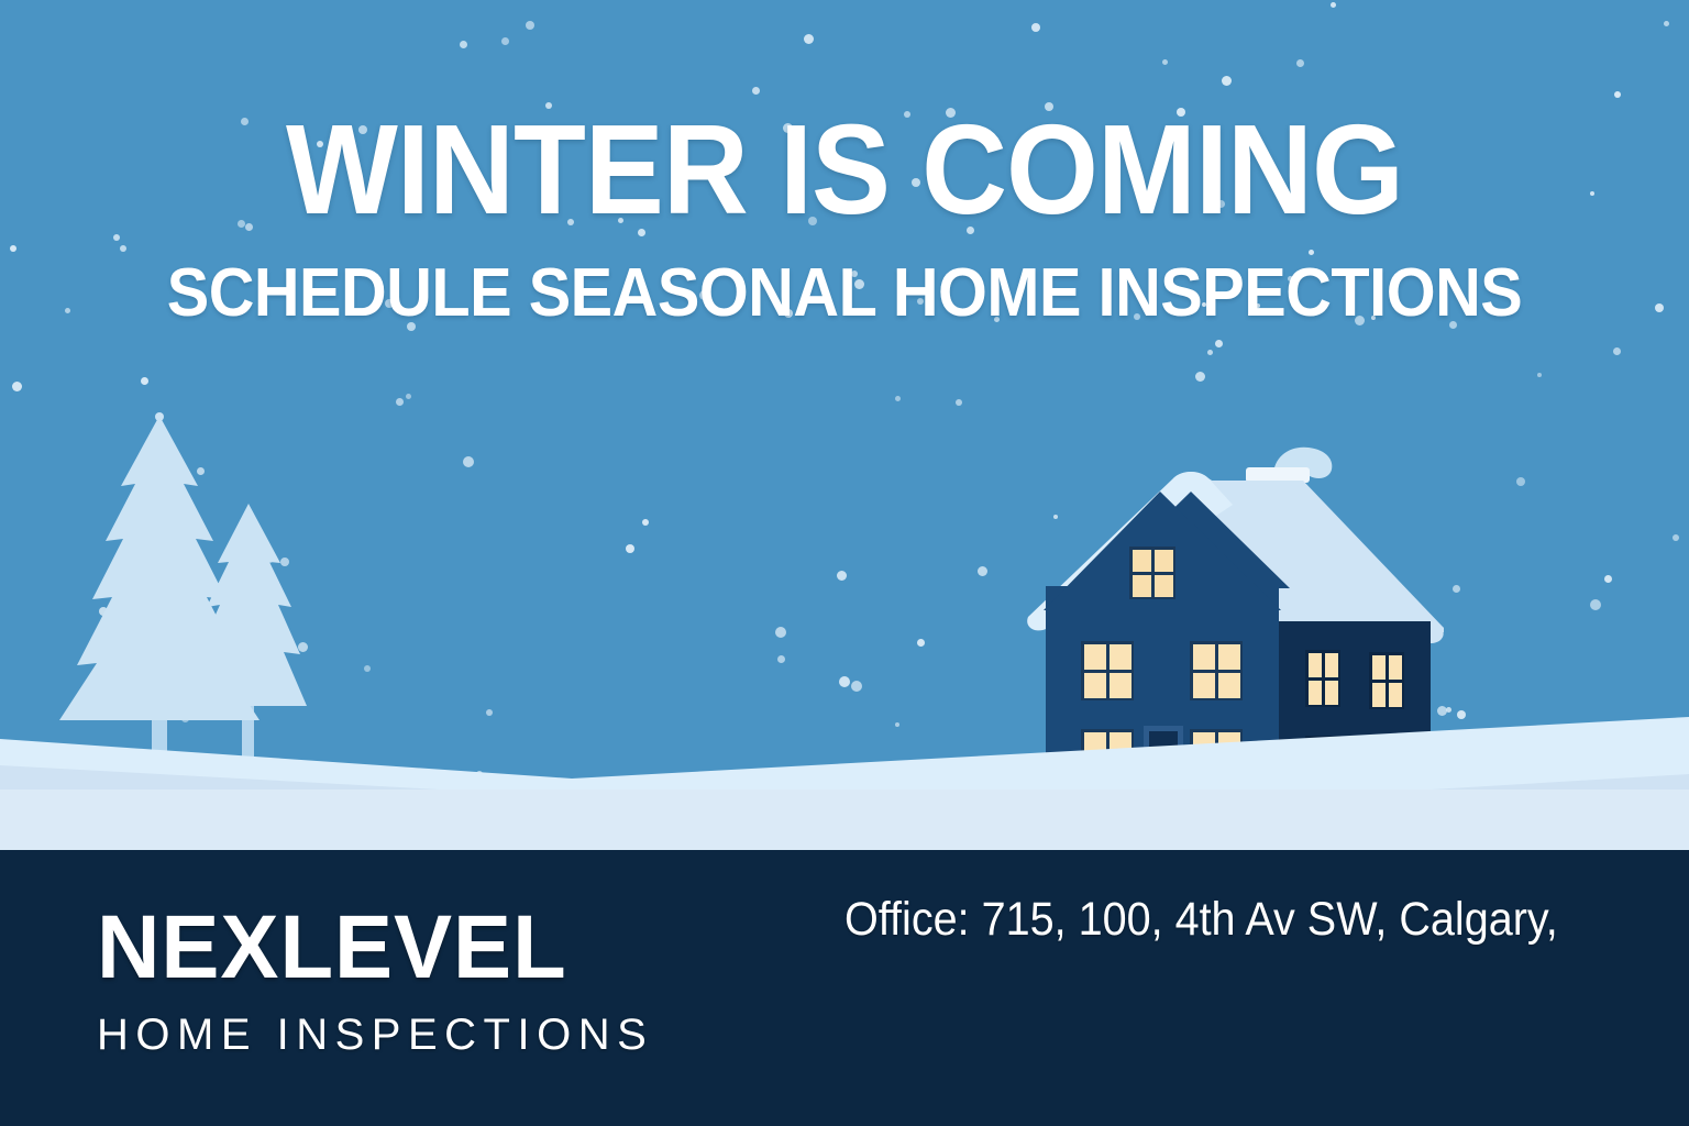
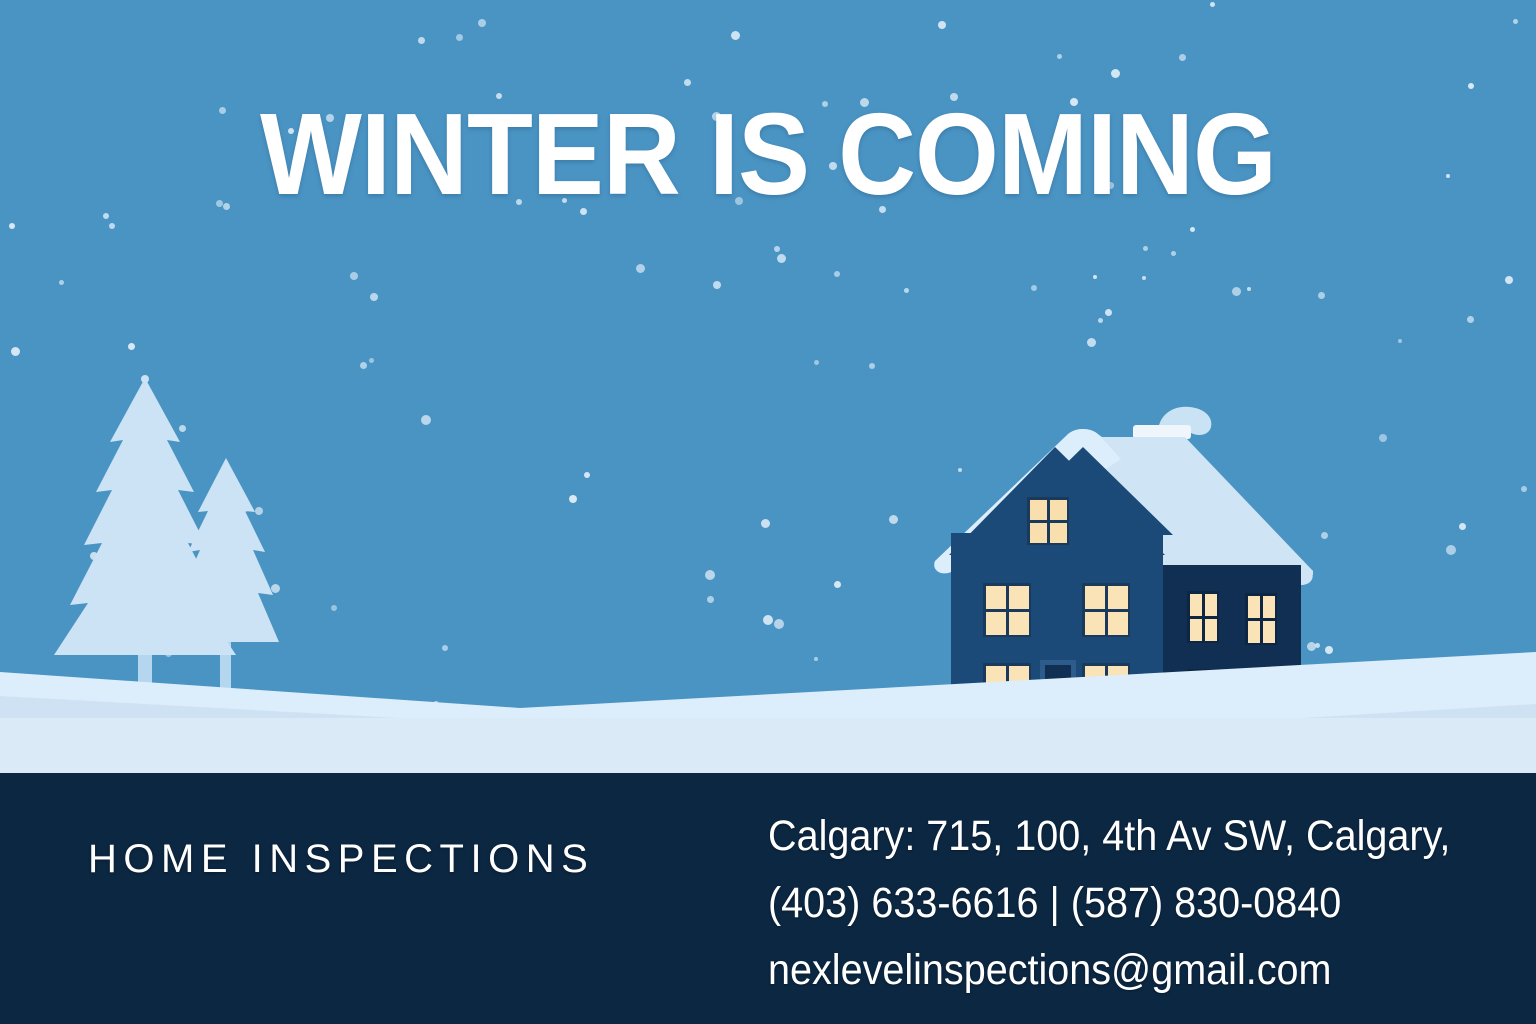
  WINTER IS COMING
- SCHEDULE SEASONAL HOME INSPECTIONS
- NEXLEVEL
  HOME INSPECTIONS
- Office: 715, 100, 4th Av SW, Calgary,
+ Calgary: 715, 100, 4th Av SW, Calgary,
+ (403) 633-6616 | (587) 830-0840
+ nexlevelinspections@gmail.com
